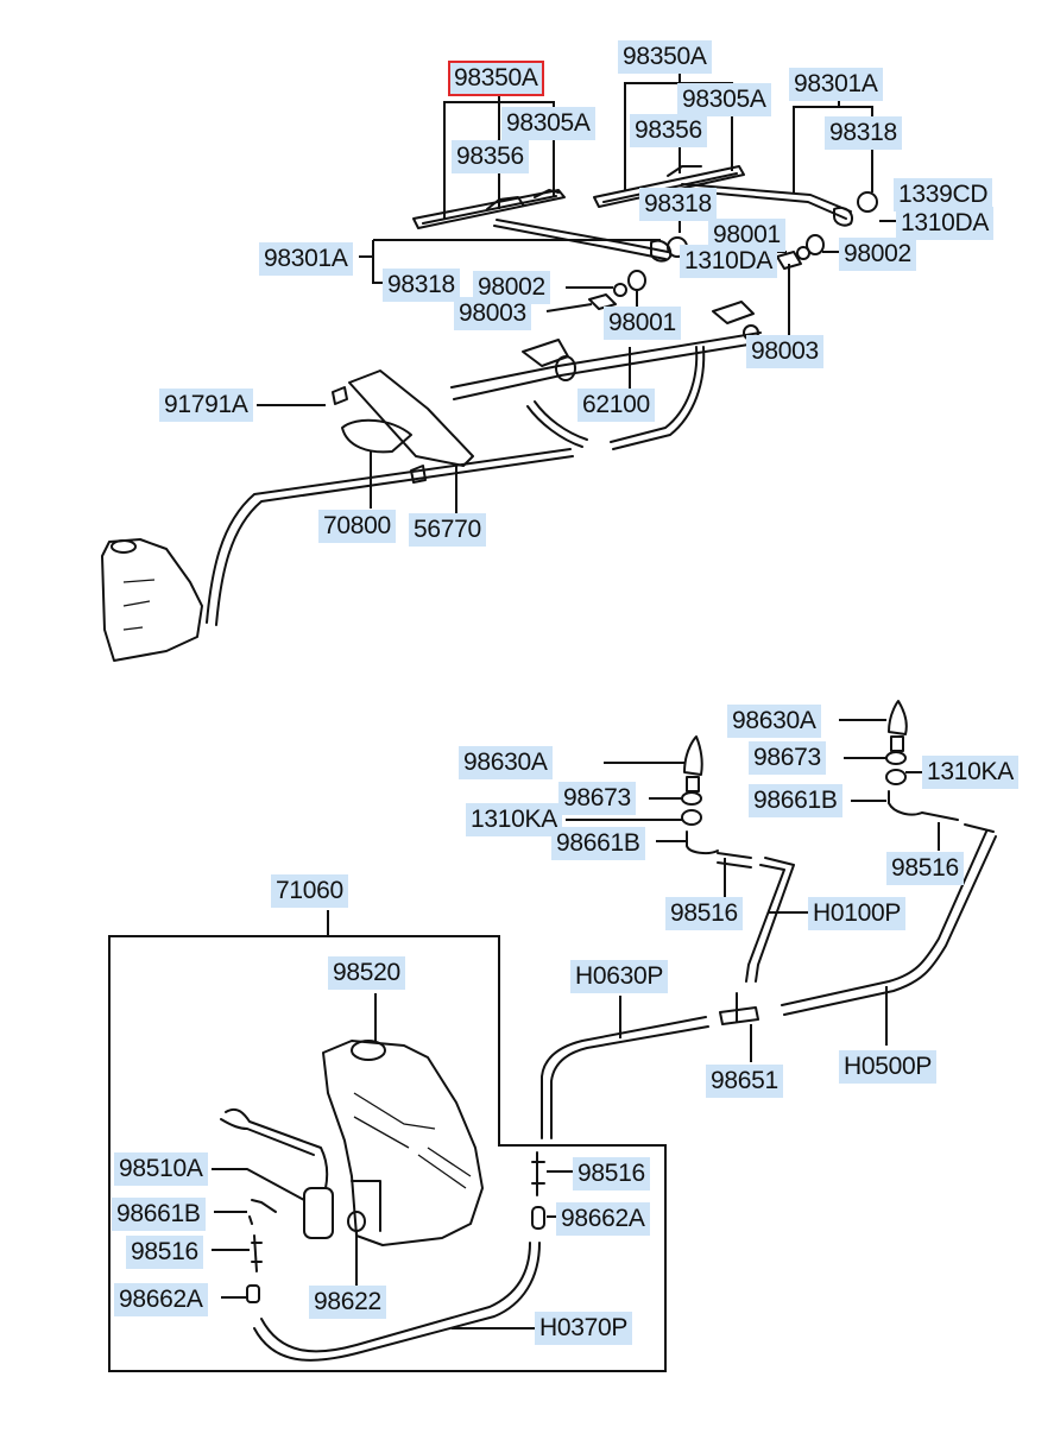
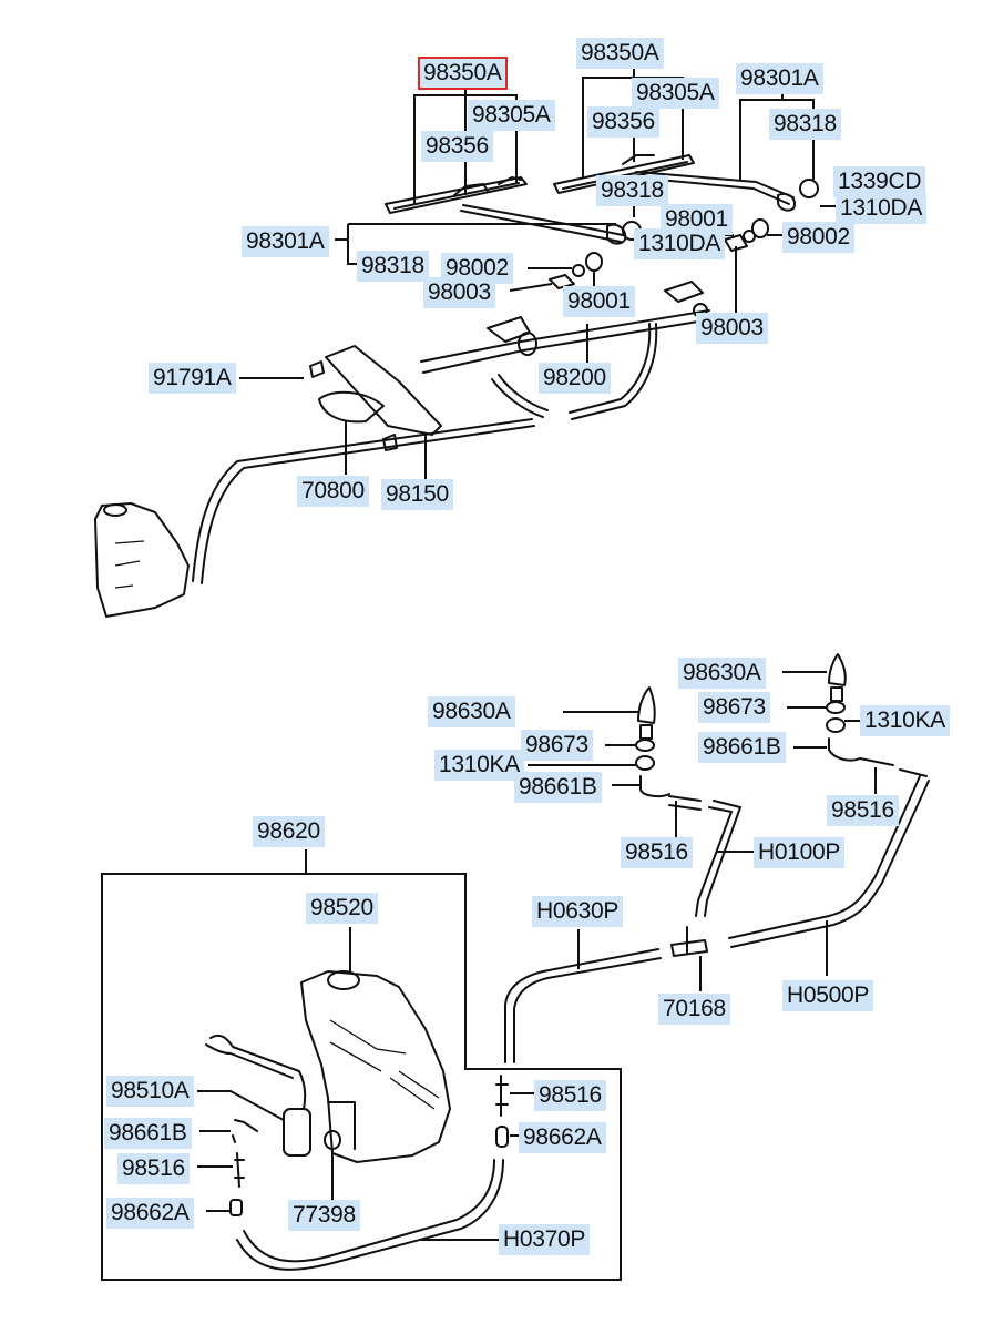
  98350A
  98305A
  98356
  98350A
  98305A
  98356
  98301A
  98318
  1339CD
  1310DA
  98318
  98001
  98002
  1310DA
  98301A
  98318
  98002
  98003
  98001
  98003
  91791A
- 62100
+ 98200
  70800
- 56770
+ 98150
  98630A
  98673
  1310KA
  98661B
  98516
  H0100P
  98630A
  98673
  1310KA
  98661B
  98516
- 71060
+ 98620
  98520
  H0630P
- 98651
+ 70168
  H0500P
  98510A
  98661B
  98516
  98662A
- 98622
+ 77398
  98516
  98662A
  H0370P
